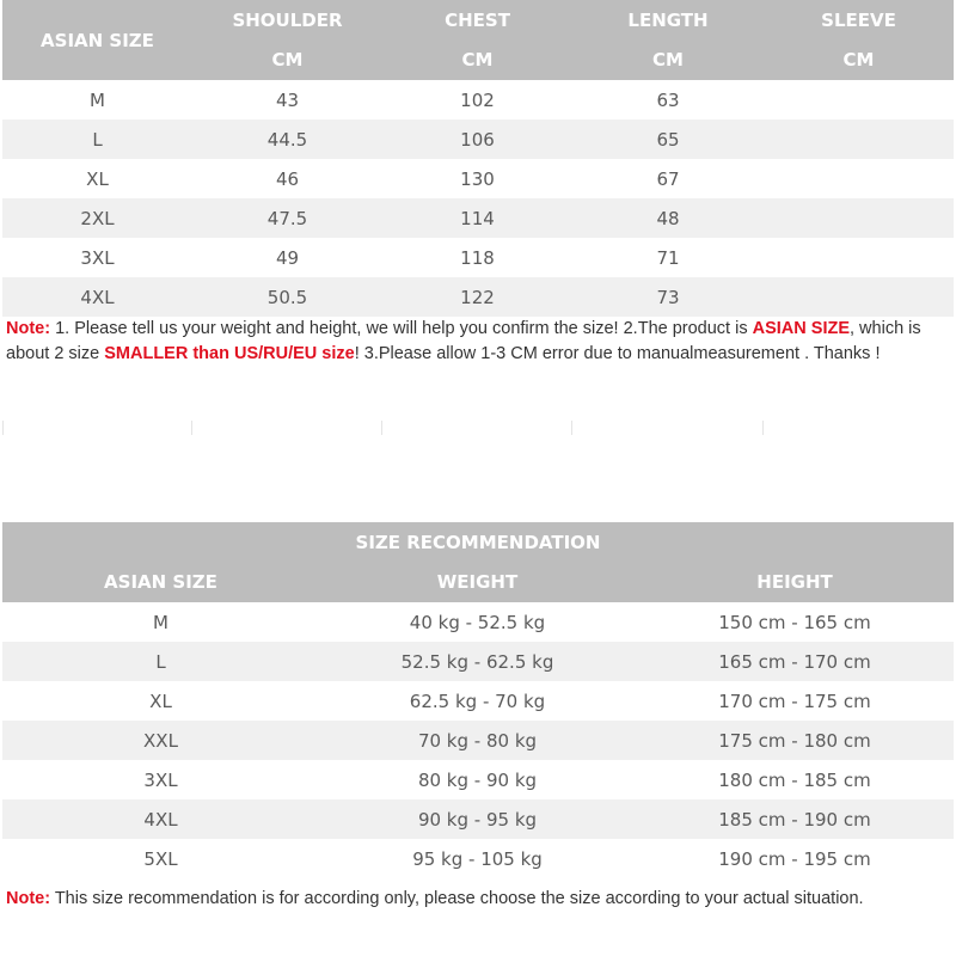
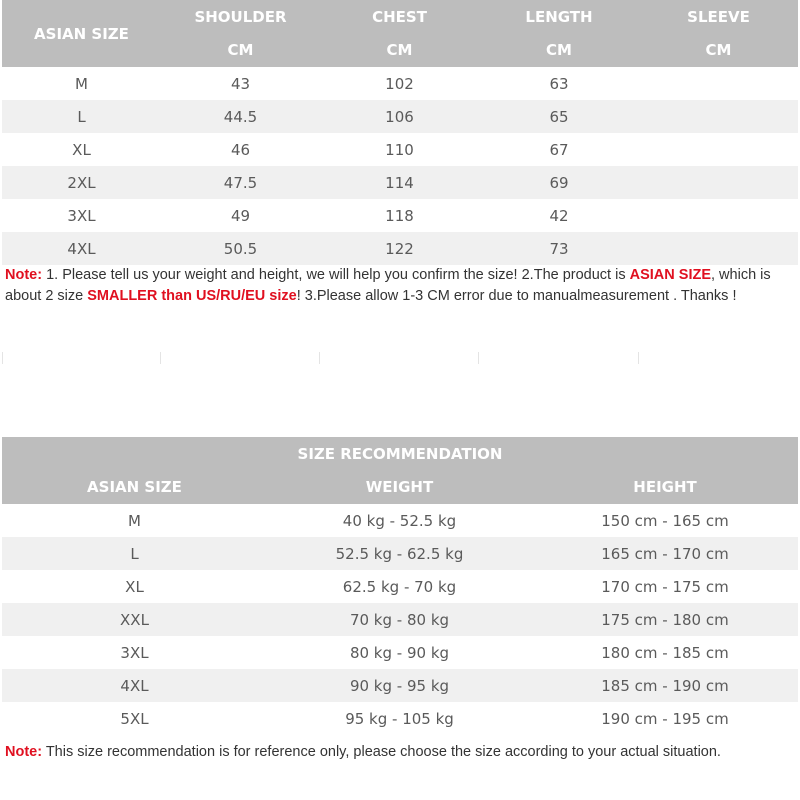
  ASIAN SIZE	SHOULDER	CHEST	LENGTH	SLEEVE
  CM	CM	CM	CM
  M	43	102	63
  L	44.5	106	65
- XL	46	130	67
+ XL	46	110	67
- 2XL	47.5	114	48
+ 2XL	47.5	114	69
- 3XL	49	118	71
+ 3XL	49	118	42
  4XL	50.5	122	73
  Note: 1. Please tell us your weight and height, we will help you confirm the size! 2.The product is ASIAN SIZE, which is about 2 size SMALLER than US/RU/EU size! 3.Please allow 1-3 CM error due to manualmeasurement . Thanks !
  SIZE RECOMMENDATION
  ASIAN SIZE	WEIGHT	HEIGHT
  M	40 kg - 52.5 kg	150 cm - 165 cm
  L	52.5 kg - 62.5 kg	165 cm - 170 cm
  XL	62.5 kg - 70 kg	170 cm - 175 cm
  XXL	70 kg - 80 kg	175 cm - 180 cm
  3XL	80 kg - 90 kg	180 cm - 185 cm
  4XL	90 kg - 95 kg	185 cm - 190 cm
  5XL	95 kg - 105 kg	190 cm - 195 cm
- Note: This size recommendation is for according only, please choose the size according to your actual situation.
+ Note: This size recommendation is for reference only, please choose the size according to your actual situation.
